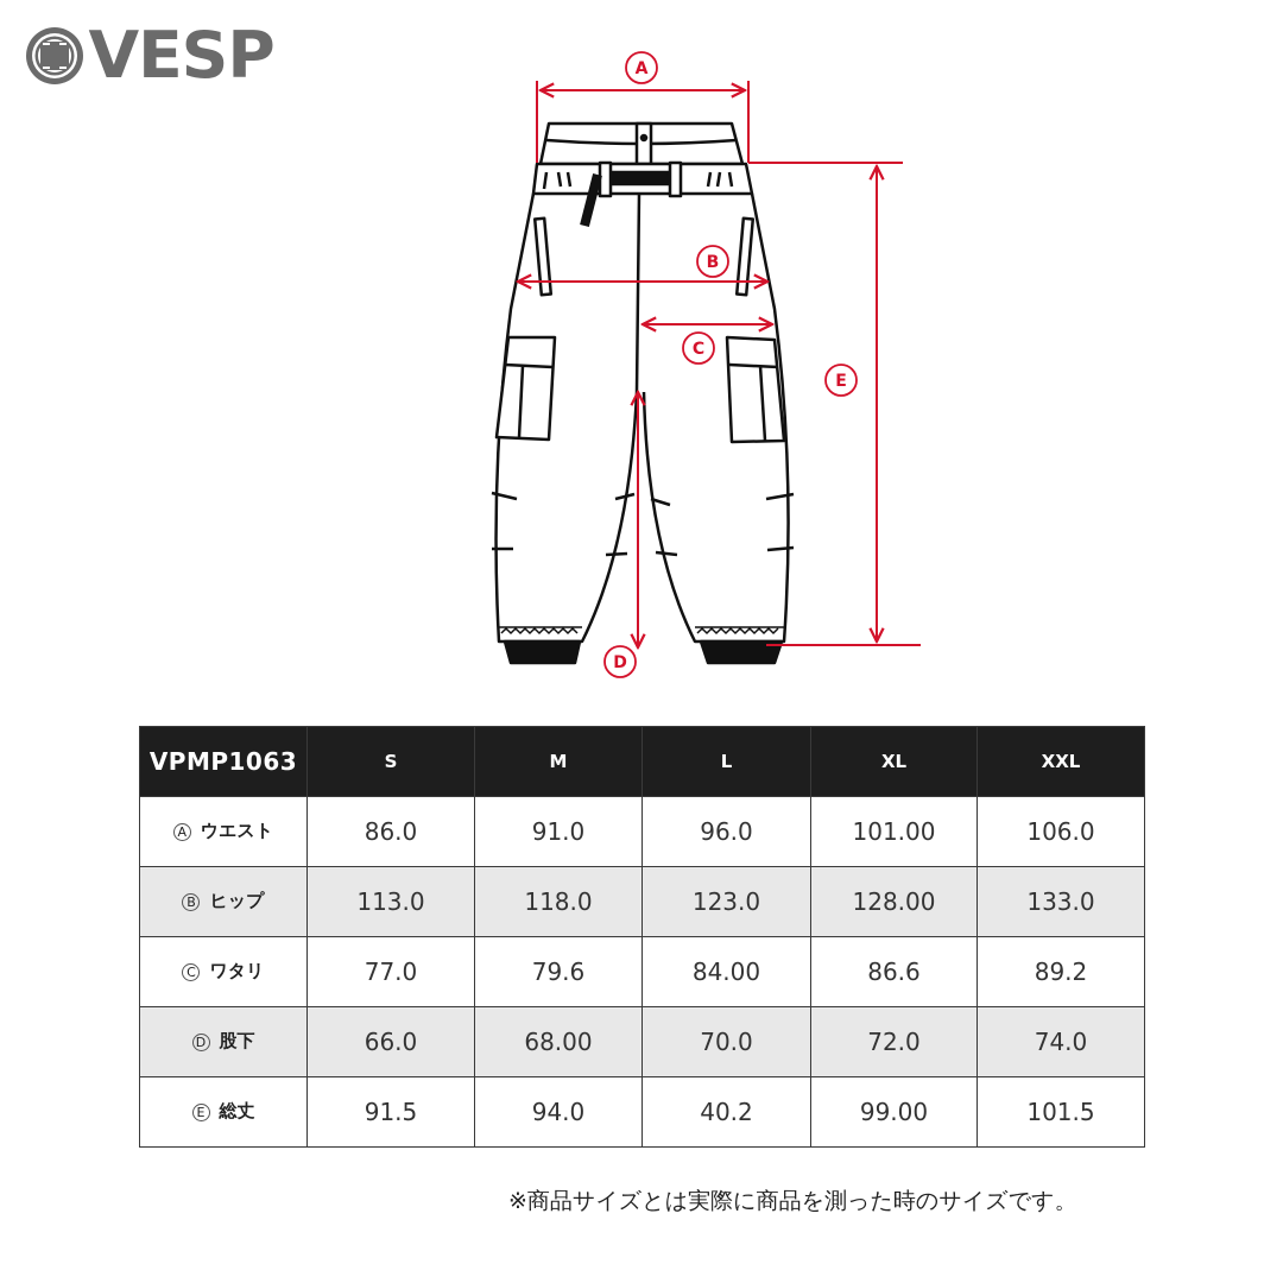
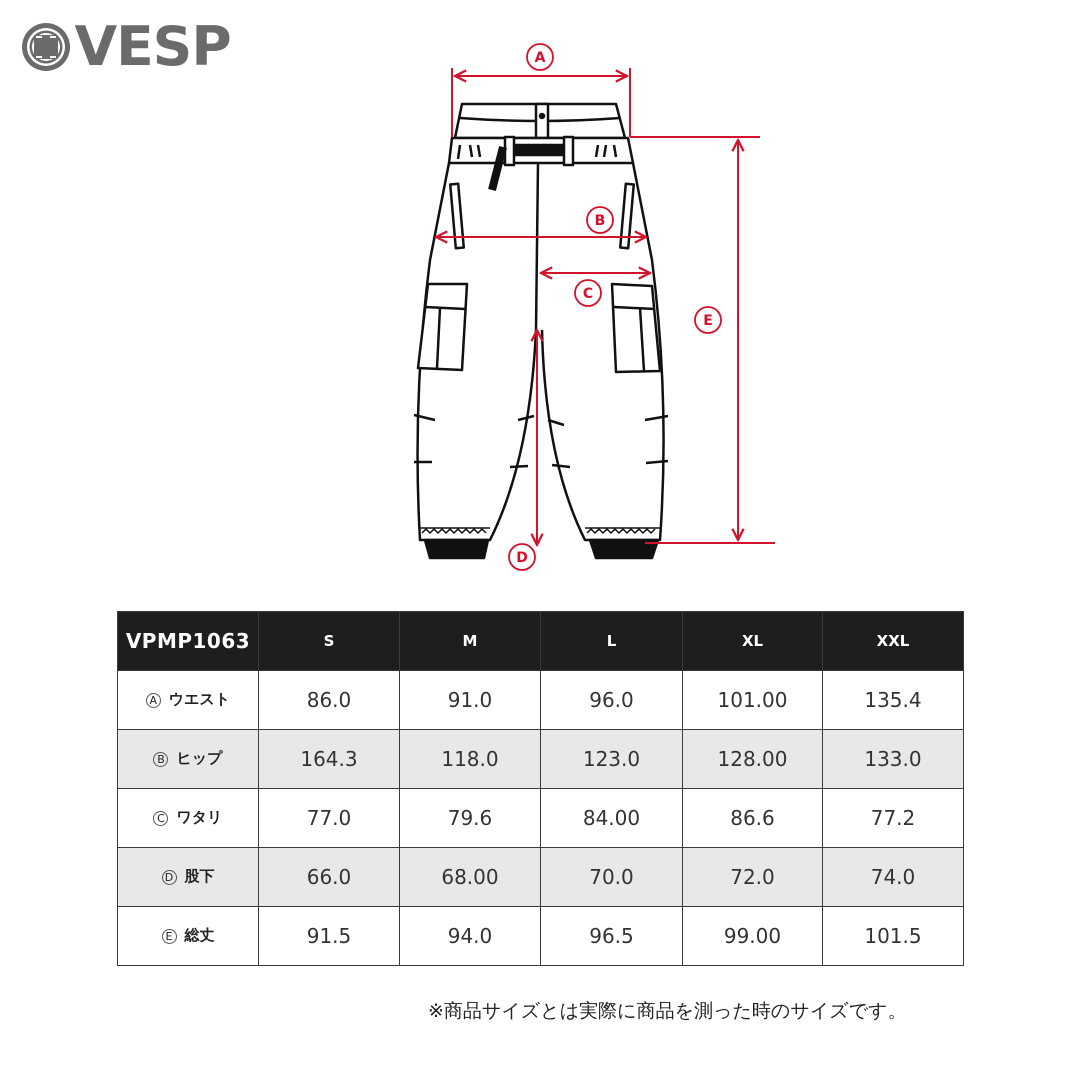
  VESP
  A
  B
  C
  D
  E
  VPMP1063	S	M	L	XL	XXL
- A ウエスト	86.0	91.0	96.0	101.00	106.0
+ A ウエスト	86.0	91.0	96.0	101.00	135.4
- B ヒップ	113.0	118.0	123.0	128.00	133.0
+ B ヒップ	164.3	118.0	123.0	128.00	133.0
- C ワタリ	77.0	79.6	84.00	86.6	89.2
+ C ワタリ	77.0	79.6	84.00	86.6	77.2
  D 股下	66.0	68.00	70.0	72.0	74.0
- E 総丈	91.5	94.0	40.2	99.00	101.5
+ E 総丈	91.5	94.0	96.5	99.00	101.5
  ※商品サイズとは実際に商品を測った時のサイズです。
